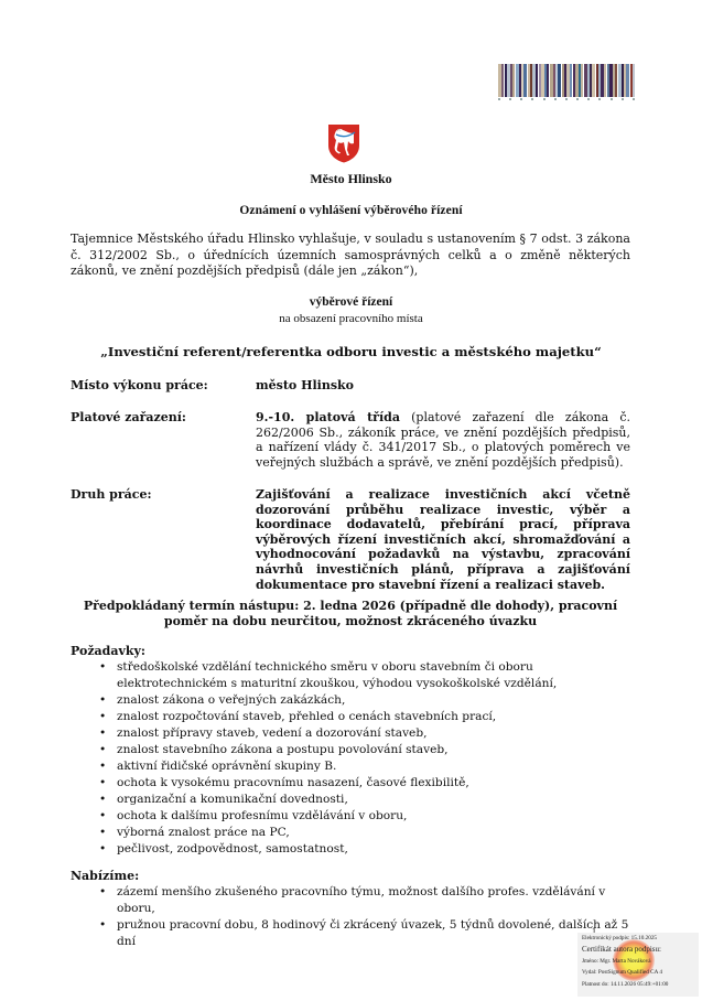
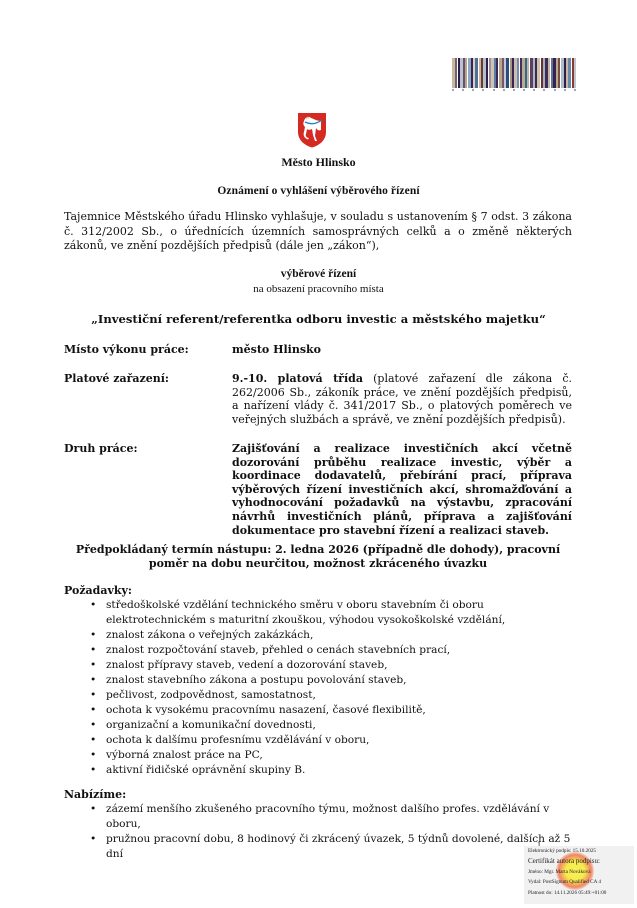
  Město Hlinsko
  Oznámení o vyhlášení výběrového řízení
  Tajemnice Městského úřadu Hlinsko vyhlašuje, v souladu s ustanovením § 7 odst. 3 zákona č. 312/2002 Sb., o úřednících územních samosprávných celků a o změně některých zákonů, ve znění pozdějších předpisů (dále jen „zákon“),
  výběrové řízení
  na obsazení pracovního místa
  „Investiční referent/referentka odboru investic a městského majetku“
  Místo výkonu práce:
  město Hlinsko
  Platové zařazení:
  9.-10. platová třída (platové zařazení dle zákona č. 262/2006 Sb., zákoník práce, ve znění pozdějších předpisů, a nařízení vlády č. 341/2017 Sb., o platových poměrech ve veřejných službách a správě, ve znění pozdějších předpisů).
  Druh práce:
  Zajišťování a realizace investičních akcí včetně dozorování průběhu realizace investic, výběr a koordinace dodavatelů, přebírání prací, příprava výběrových řízení investičních akcí, shromažďování a vyhodnocování požadavků na výstavbu, zpracování návrhů investičních plánů, příprava a zajišťování dokumentace pro stavební řízení a realizaci staveb.
  Předpokládaný termín nástupu: 2. ledna 2026 (případně dle dohody), pracovní poměr na dobu neurčitou, možnost zkráceného úvazku
  Požadavky:
  •
  středoškolské vzdělání technického směru v oboru stavebním či oboru elektrotechnickém s maturitní zkouškou, výhodou vysokoškolské vzdělání,
  •
  znalost zákona o veřejných zakázkách,
  •
  znalost rozpočtování staveb, přehled o cenách stavebních prací,
  •
  znalost přípravy staveb, vedení a dozorování staveb,
  •
  znalost stavebního zákona a postupu povolování staveb,
  •
- aktivní řidičské oprávnění skupiny B.
+ pečlivost, zodpovědnost, samostatnost,
  •
  ochota k vysokému pracovnímu nasazení, časové flexibilitě,
  •
  organizační a komunikační dovednosti,
  •
  ochota k dalšímu profesnímu vzdělávání v oboru,
  •
  výborná znalost práce na PC,
  •
- pečlivost, zodpovědnost, samostatnost,
+ aktivní řidičské oprávnění skupiny B.
  Nabízíme:
  •
  zázemí menšího zkušeného pracovního týmu, možnost dalšího profes. vzdělávání v oboru,
  •
  pružnou pracovní dobu, 8 hodinový či zkrácený úvazek, 5 týdnů dovolené, dalších až 5 dní
  1
  Certifikát autora podpisu:
